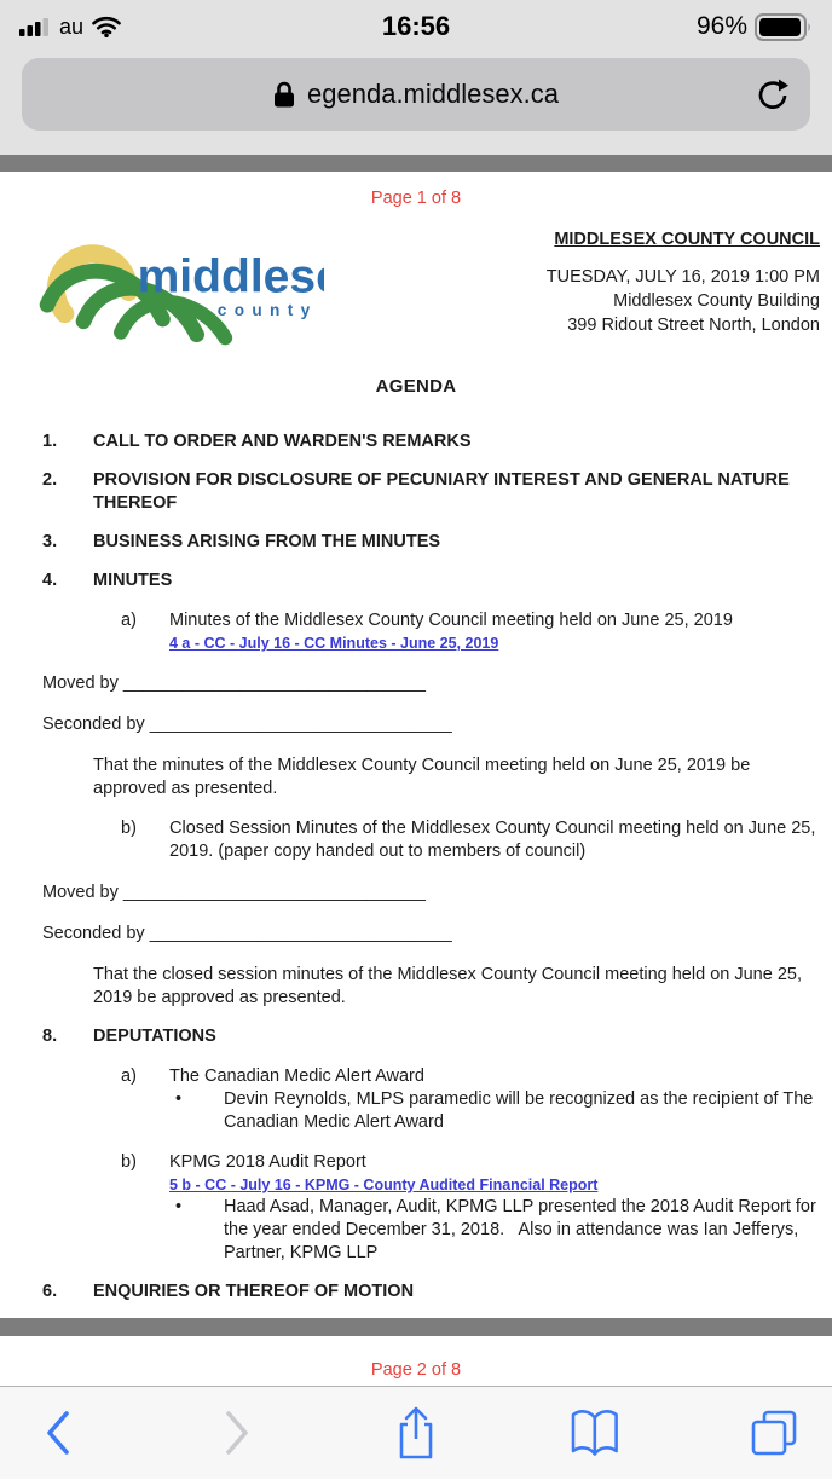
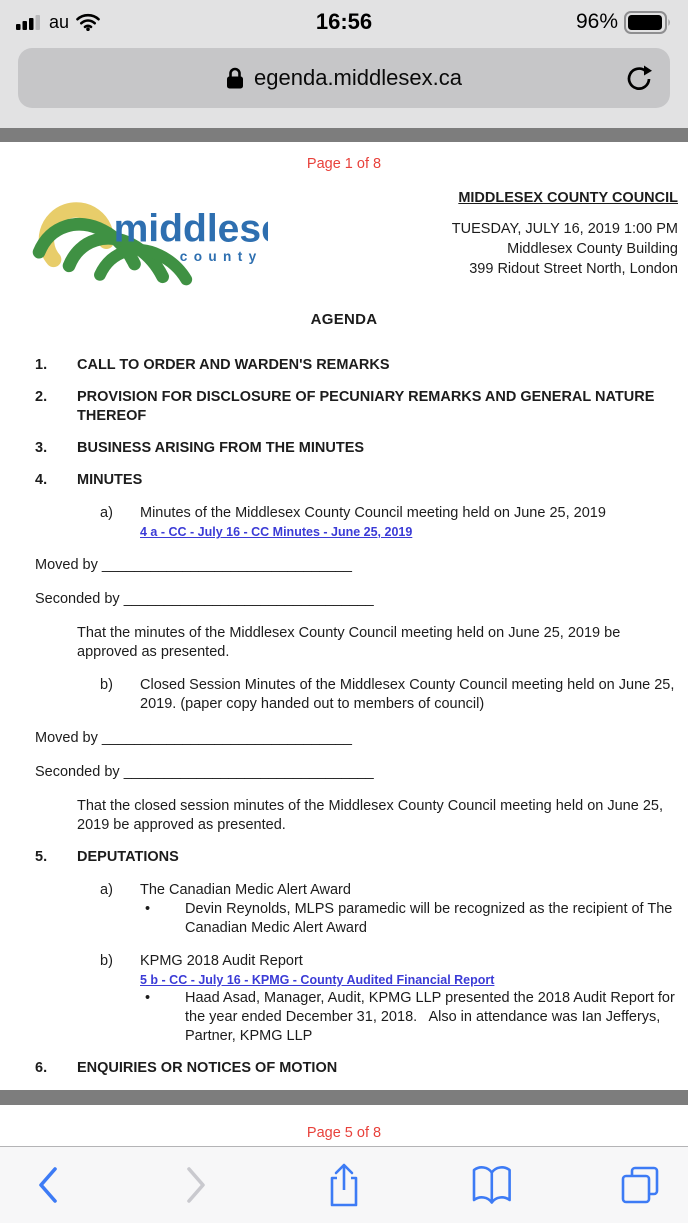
  au
  16:56
  96%
  egenda.middlesex.ca
  Page 1 of 8
  middles
  county
  MIDDLESEX COUNTY COUNCIL
  TUESDAY, JULY 16, 2019 1:00 PM
  Middlesex County Building
  399 Ridout Street North, London
  AGENDA
  1.
  CALL TO ORDER AND WARDEN'S REMARKS
  2.
- PROVISION FOR DISCLOSURE OF PECUNIARY INTEREST AND GENERAL NATURE THEREOF
+ PROVISION FOR DISCLOSURE OF PECUNIARY REMARKS AND GENERAL NATURE THEREOF
  3.
  BUSINESS ARISING FROM THE MINUTES
  4.
  MINUTES
  a)
  Minutes of the Middlesex County Council meeting held on June 25, 2019
  4 a - CC - July 16 - CC Minutes - June 25, 2019
  Moved by _______________________________
  Seconded by _______________________________
  That the minutes of the Middlesex County Council meeting held on June 25, 2019 be approved as presented.
  b)
  Closed Session Minutes of the Middlesex County Council meeting held on June 25, 2019. (paper copy handed out to members of council)
  Moved by _______________________________
  Seconded by _______________________________
  That the closed session minutes of the Middlesex County Council meeting held on June 25, 2019 be approved as presented.
- 8.
+ 5.
  DEPUTATIONS
  a)
  The Canadian Medic Alert Award
  •
  Devin Reynolds, MLPS paramedic will be recognized as the recipient of The Canadian Medic Alert Award
  b)
  KPMG 2018 Audit Report
  5 b - CC - July 16 - KPMG - County Audited Financial Report
  •
  Haad Asad, Manager, Audit, KPMG LLP presented the 2018 Audit Report for the year ended December 31, 2018. Also in attendance was Ian Jefferys, Partner, KPMG LLP
  6.
- ENQUIRIES OR THEREOF OF MOTION
+ ENQUIRIES OR NOTICES OF MOTION
- Page 2 of 8
+ Page 5 of 8
